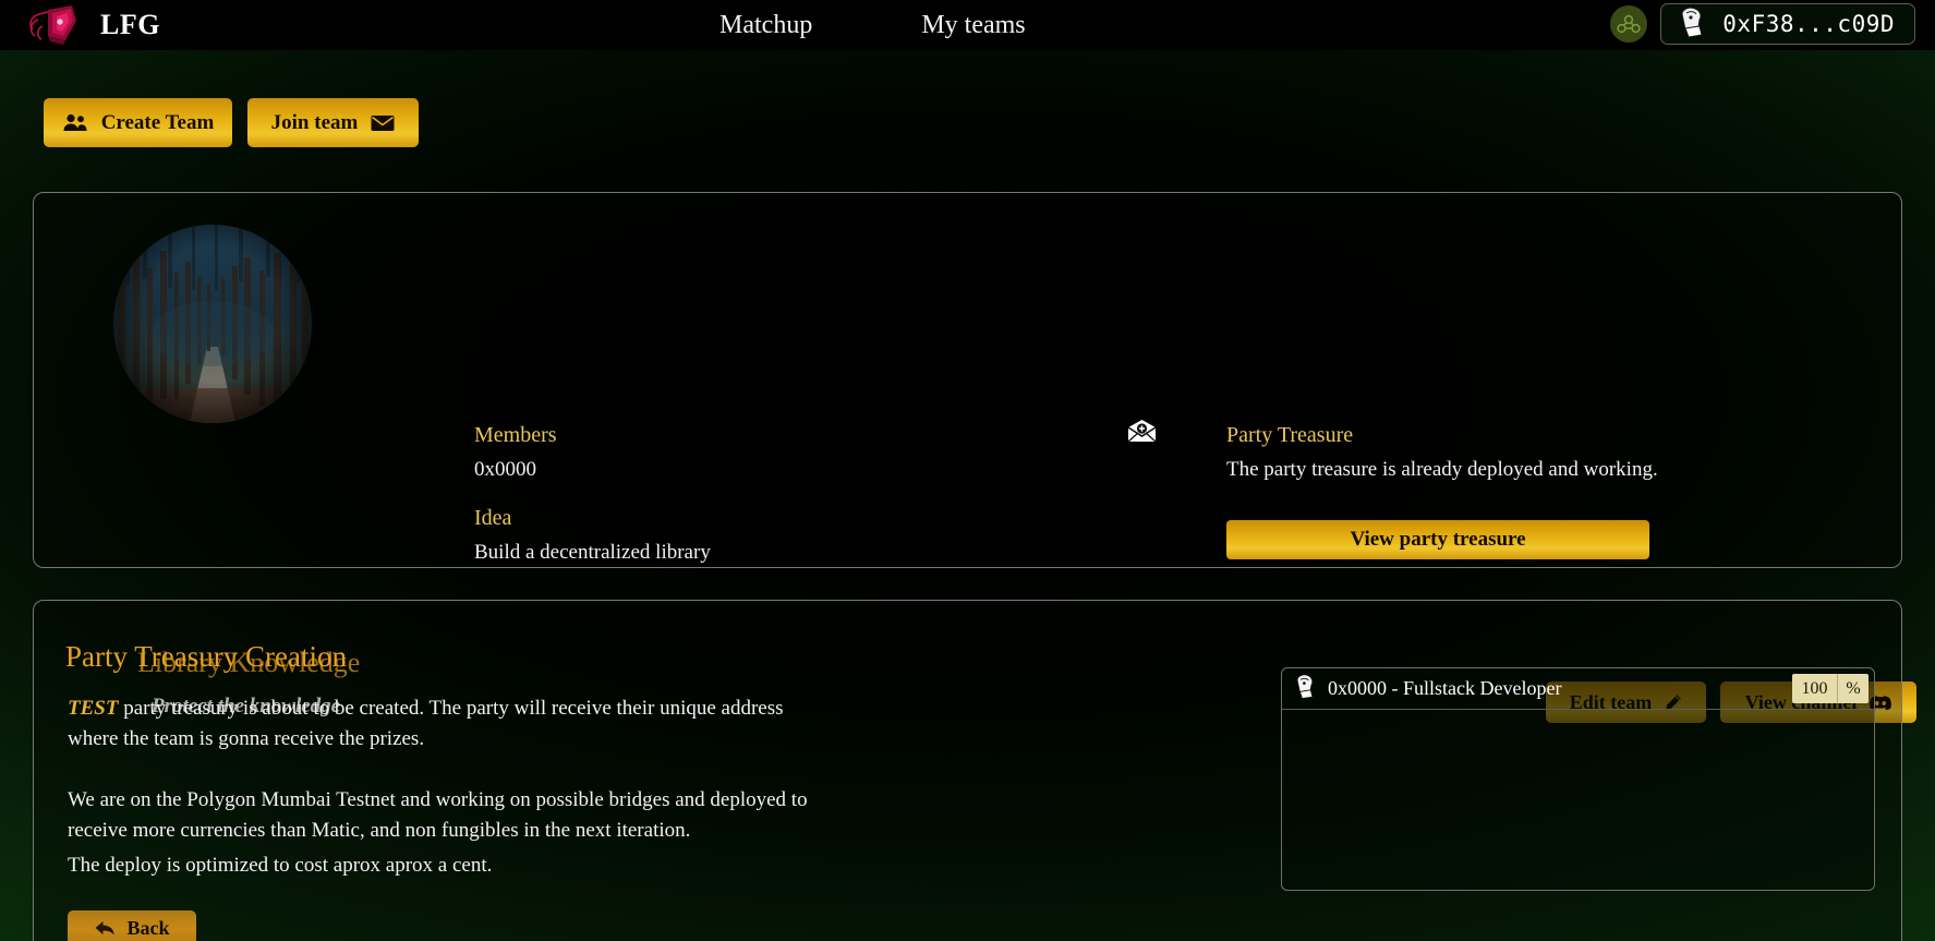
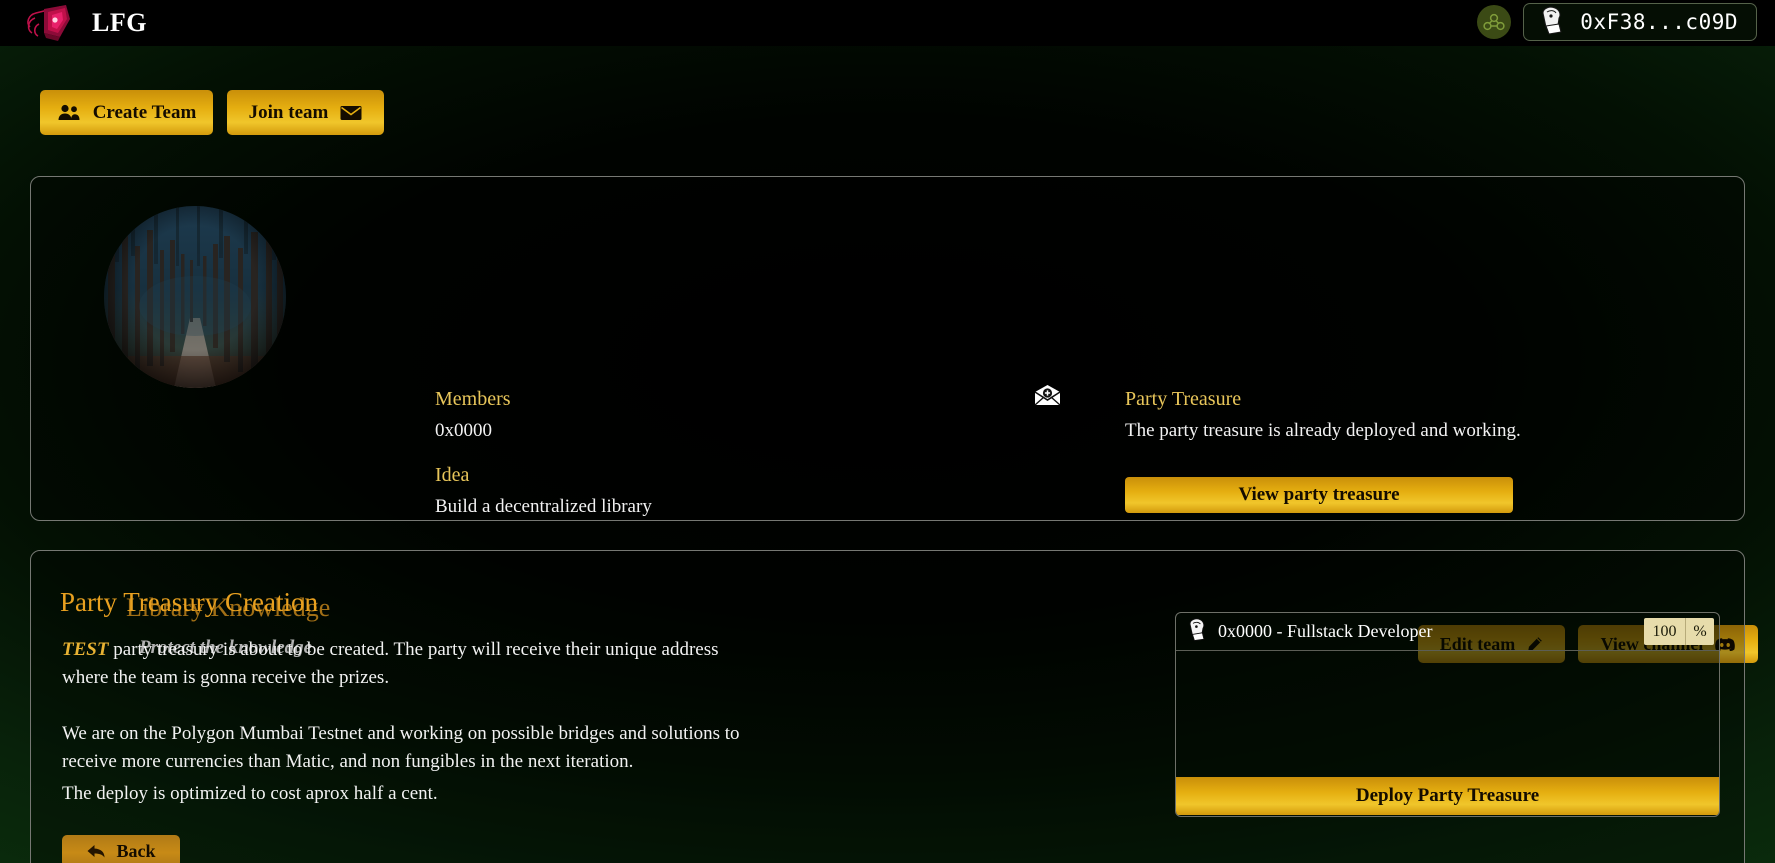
  LFG
- Matchup
- My teams
  0xF38...c09D
  Create Team
  Join team
  Library Knowledge
  Protect the knowledge
  Members
  0x0000
  Idea
  Build a decentralized library
  Party Treasure
  The party treasure is already deployed and working.
  View party treasure
  Edit team
  Party Treasury Creation
  TEST party treasury is about to be created. The party will receive their unique address where the team is gonna receive the prizes.
- We are on the Polygon Mumbai Testnet and working on possible bridges and deployed to receive more currencies than Matic, and non fungibles in the next iteration.
+ We are on the Polygon Mumbai Testnet and working on possible bridges and solutions to receive more currencies than Matic, and non fungibles in the next iteration.
- The deploy is optimized to cost aprox aprox a cent.
+ The deploy is optimized to cost aprox half a cent.
  Back
  0x0000 - Fullstack Developer
  100
  %
+ Deploy Party Treasure
